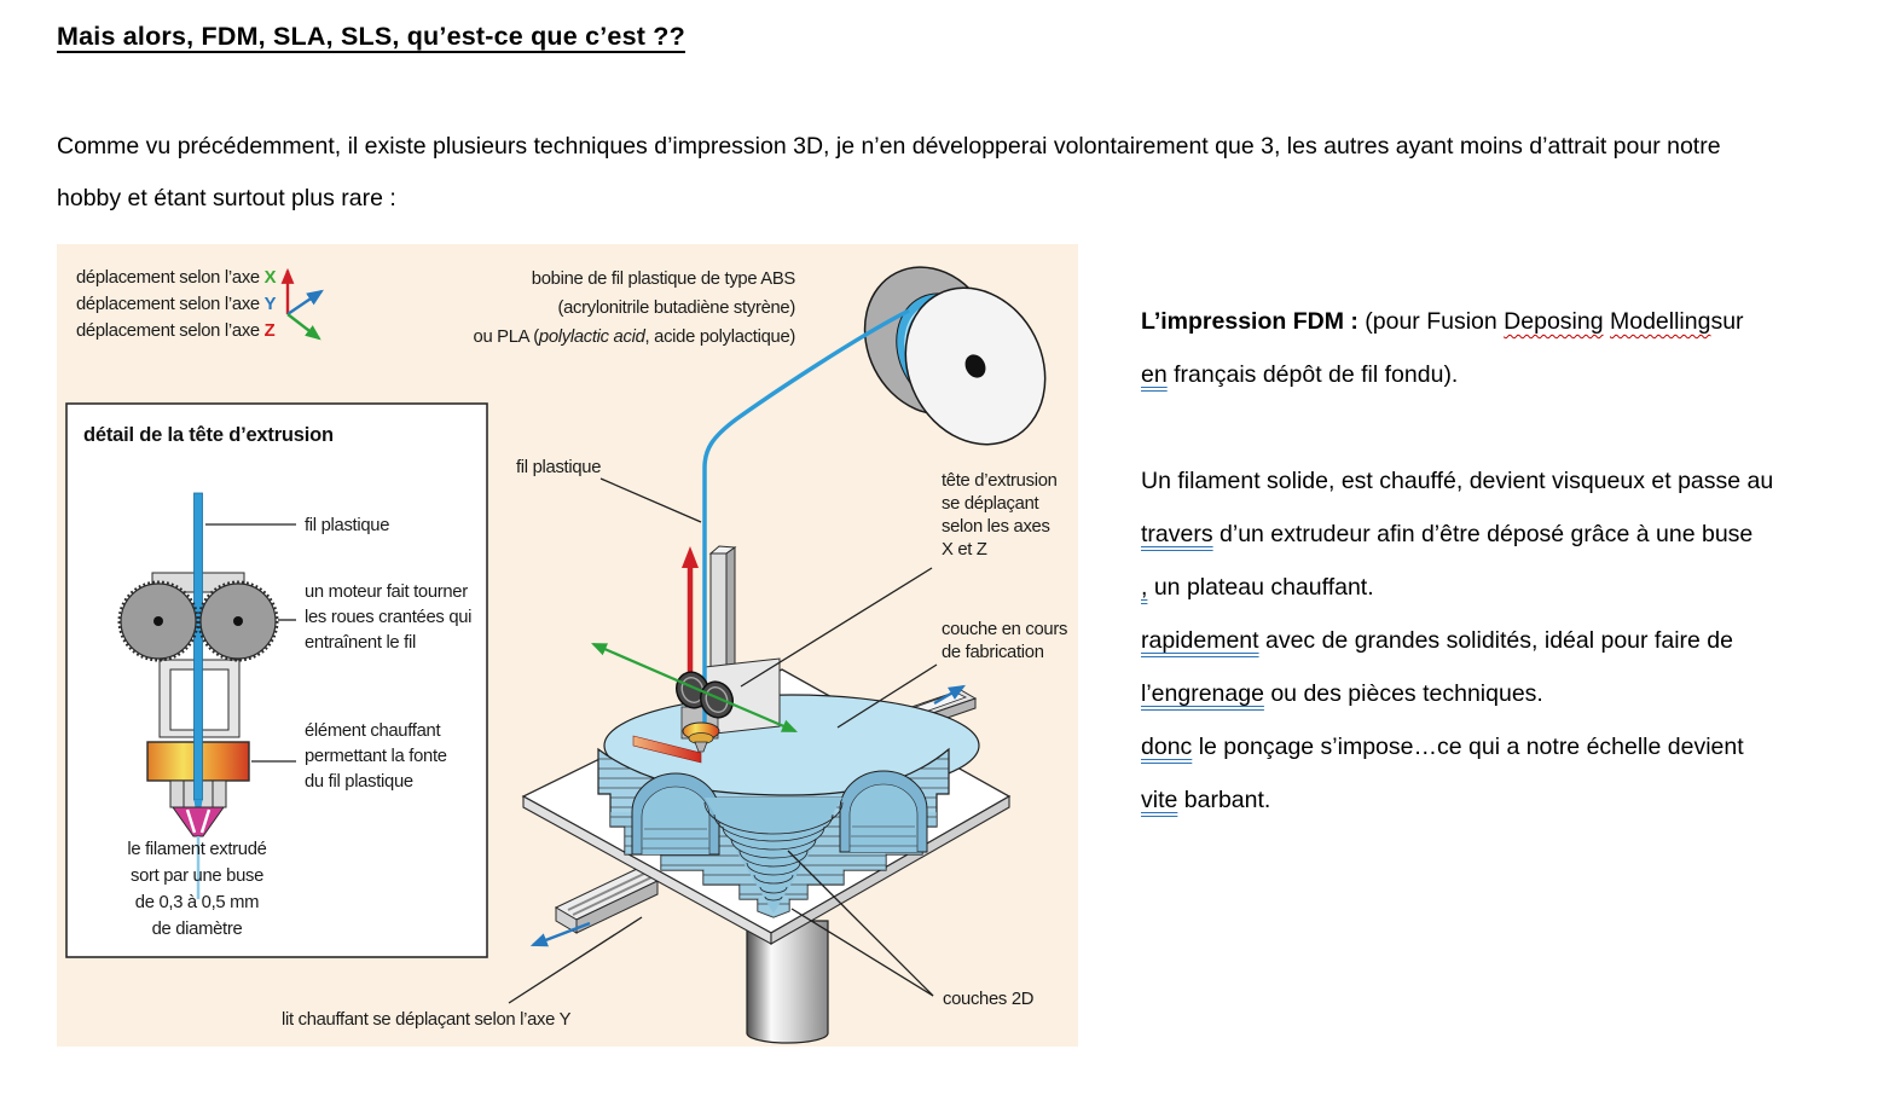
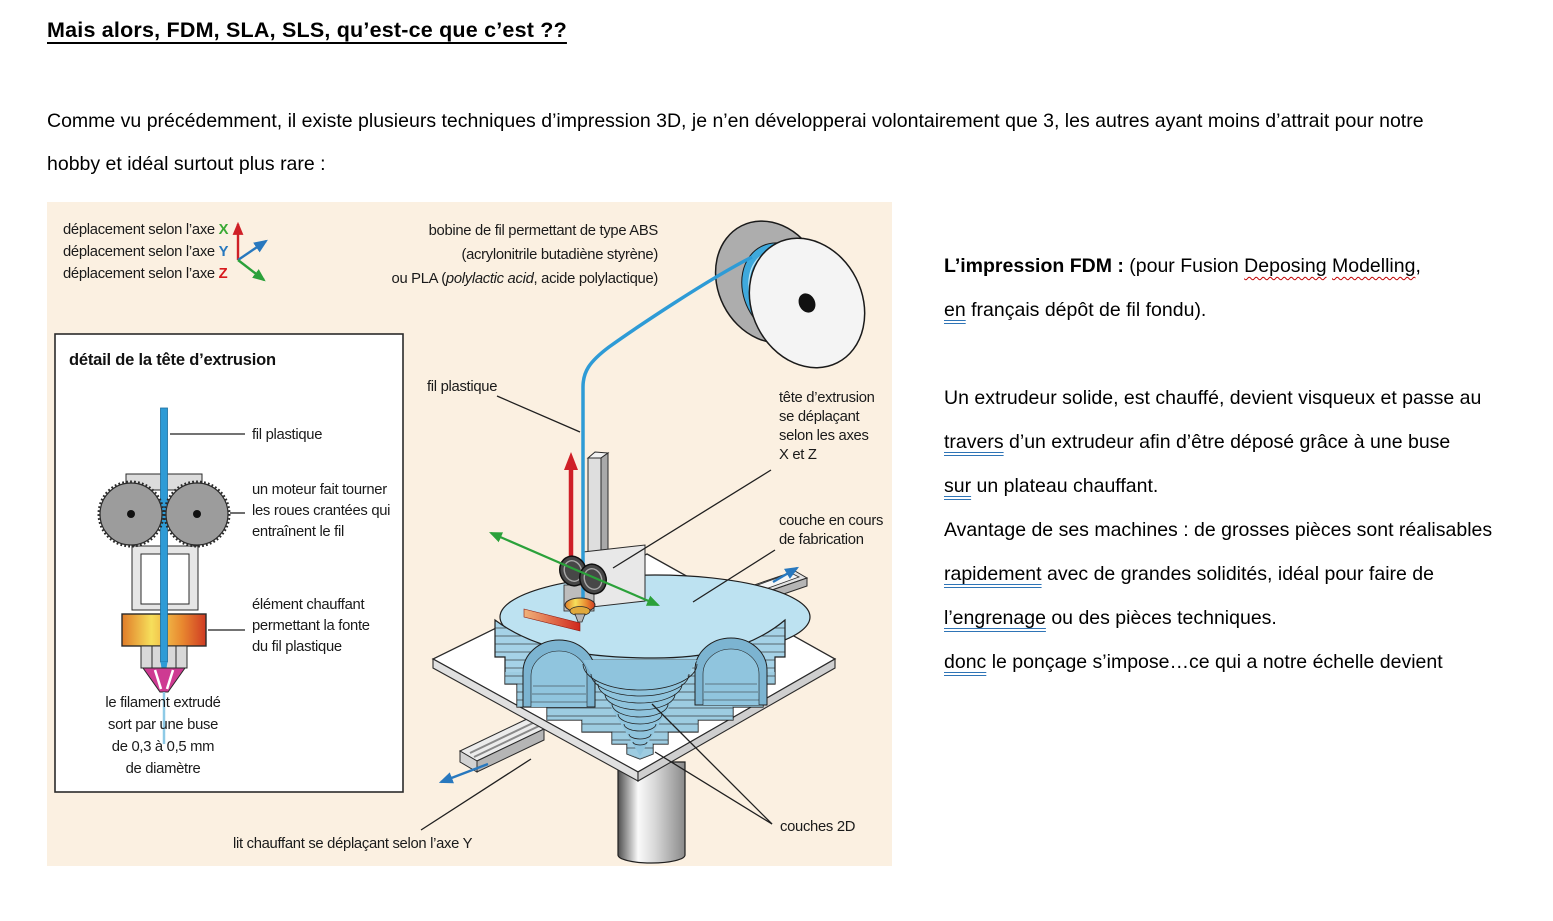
  Mais alors, FDM, SLA, SLS, qu’est-ce que c’est ??
  Comme vu précédemment, il existe plusieurs techniques d’impression 3D, je n’en développerai volontairement que 3, les autres ayant moins d’attrait pour notre
- hobby et étant surtout plus rare :
+ hobby et idéal surtout plus rare :
  déplacement selon l’axe X
  déplacement selon l’axe Y
  déplacement selon l’axe Z
- bobine de fil plastique de type ABS
+ bobine de fil permettant de type ABS
  (acrylonitrile butadiène styrène)
  ou PLA (polylactic acid, acide polylactique)
  fil plastique
  tête d’extrusion
  se déplaçant
  selon les axes
  X et Z
  couche en cours
  de fabrication
  couches 2D
  lit chauffant se déplaçant selon l’axe Y
  détail de la tête d’extrusion
  fil plastique
  un moteur fait tourner
  les roues crantées qui
  entraînent le fil
  élément chauffant
  permettant la fonte
  du fil plastique
  le filament extrudé
  sort par une buse
  de 0,3 à 0,5 mm
  de diamètre
- L’impression FDM : (pour Fusion Deposing Modellingsur
+ L’impression FDM : (pour Fusion Deposing Modelling,
  en français dépôt de fil fondu).
- Un filament solide, est chauffé, devient visqueux et passe au
+ Un extrudeur solide, est chauffé, devient visqueux et passe au
  travers d’un extrudeur afin d’être déposé grâce à une buse
- , un plateau chauffant.
+ sur un plateau chauffant.
+ Avantage de ses machines : de grosses pièces sont réalisables
  rapidement avec de grandes solidités, idéal pour faire de
  l’engrenage ou des pièces techniques.
  donc le ponçage s’impose…ce qui a notre échelle devient
- vite barbant.
